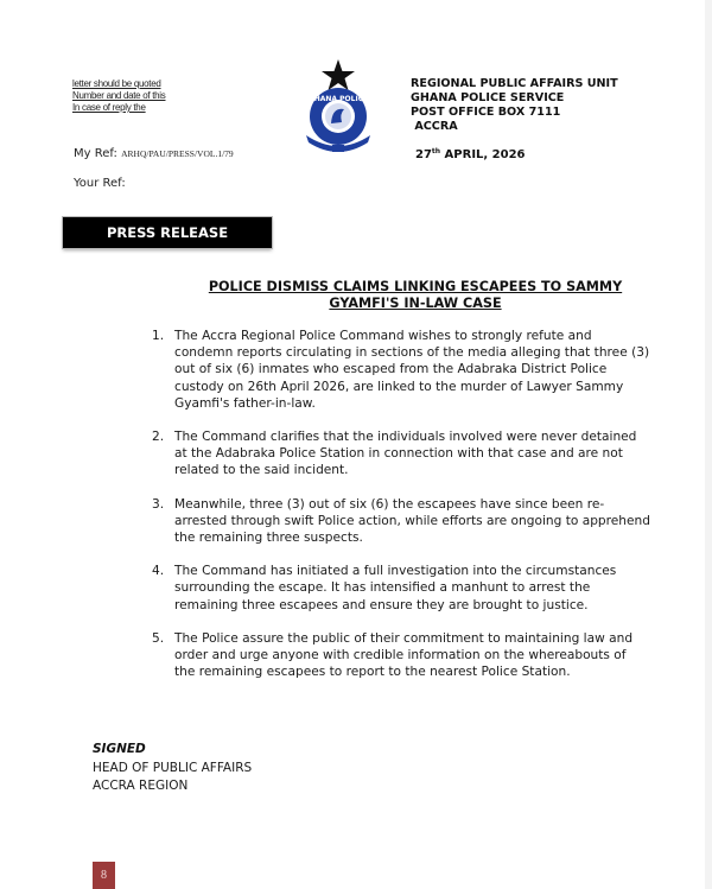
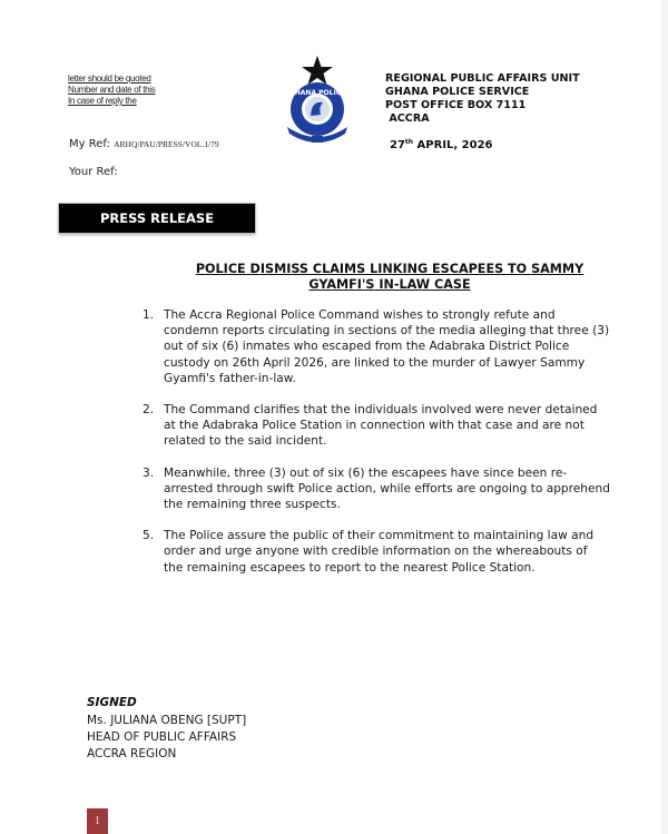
  letter should be quoted
  Number and date of this
  In case of reply the
  My Ref: ARHQ/PAU/PRESS/VOL.1/79
  Your Ref:
  REGIONAL PUBLIC AFFAIRS UNIT
  GHANA POLICE SERVICE
  POST OFFICE BOX 7111
  ACCRA
  27 APRIL, 2026
  PRESS RELEASE
  POLICE DISMISS CLAIMS LINKING ESCAPEES TO SAMMY GYAMFI'S IN-LAW CASE
  1.
  The Accra Regional Police Command wishes to strongly refute and condemn reports circulating in sections of the media alleging that three (3) out of six (6) inmates who escaped from the Adabraka District Police custody on 26th April 2026, are linked to the murder of Lawyer Sammy Gyamfi's father-in-law.
  2.
  The Command clarifies that the individuals involved were never detained at the Adabraka Police Station in connection with that case and are not related to the said incident.
  3.
  Meanwhile, three (3) out of six (6) the escapees have since been re-arrested through swift Police action, while efforts are ongoing to apprehend the remaining three suspects.
- 4.
- The Command has initiated a full investigation into the circumstances surrounding the escape. It has intensified a manhunt to arrest the remaining three escapees and ensure they are brought to justice.
  5.
  The Police assure the public of their commitment to maintaining law and order and urge anyone with credible information on the whereabouts of the remaining escapees to report to the nearest Police Station.
  SIGNED
+ Ms. JULIANA OBENG [SUPT]
  HEAD OF PUBLIC AFFAIRS
  ACCRA REGION
- 8
+ 1
